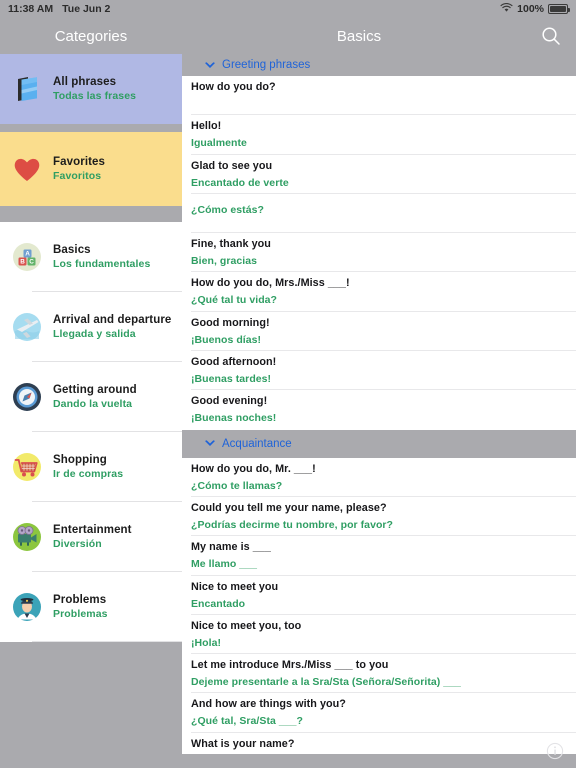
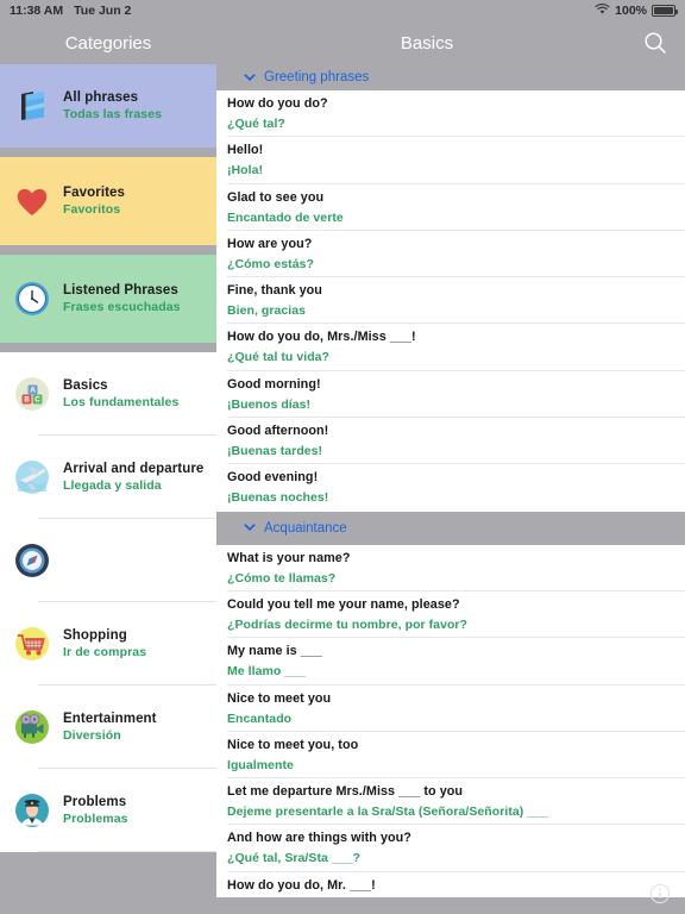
  11:38 AM
  Tue Jun 2
  100%
  Categories
  Basics
  All phrases
  Todas las frases
  Favorites
  Favoritos
+ Listened Phrases
+ Frases escuchadas
  Basics
  Los fundamentales
  Arrival and departure
  Llegada y salida
- Getting around
- Dando la vuelta
  Shopping
  Ir de compras
  Entertainment
  Diversión
  Problems
  Problemas
  Greeting phrases
  How do you do?
+ ¿Qué tal?
  Hello!
- Igualmente
+ ¡Hola!
  Glad to see you
  Encantado de verte
+ How are you?
  ¿Cómo estás?
  Fine, thank you
  Bien, gracias
  How do you do, Mrs./Miss ___!
  ¿Qué tal tu vida?
  Good morning!
  ¡Buenos días!
  Good afternoon!
  ¡Buenas tardes!
  Good evening!
  ¡Buenas noches!
  Acquaintance
- How do you do, Mr. ___!
+ What is your name?
  ¿Cómo te llamas?
  Could you tell me your name, please?
  ¿Podrías decirme tu nombre, por favor?
  My name is ___
  Me llamo ___
  Nice to meet you
  Encantado
  Nice to meet you, too
- ¡Hola!
+ Igualmente
- Let me introduce Mrs./Miss ___ to you
+ Let me departure Mrs./Miss ___ to you
  Dejeme presentarle a la Sra/Sta (Señora/Señorita) ___
  And how are things with you?
  ¿Qué tal, Sra/Sta ___?
- What is your name?
+ How do you do, Mr. ___!
